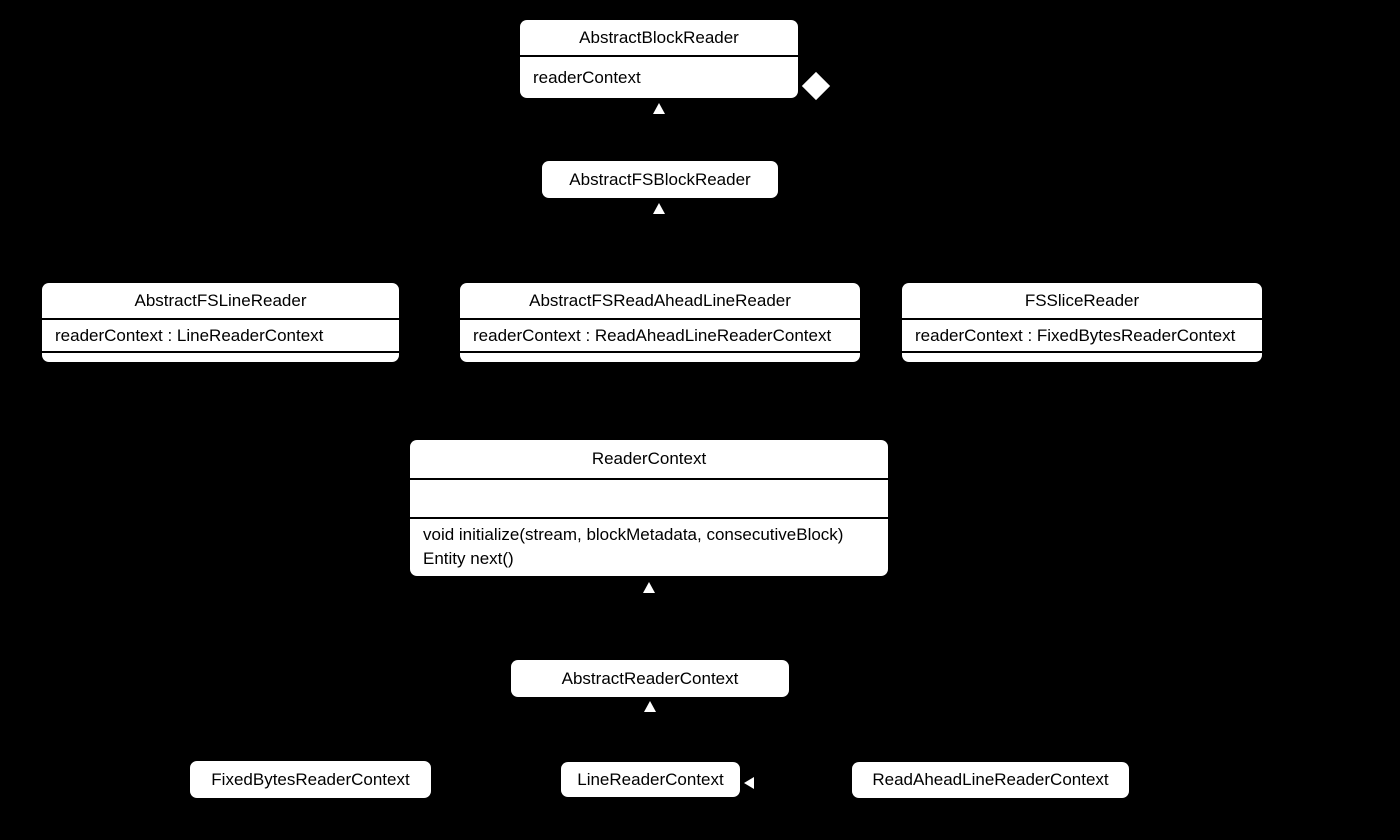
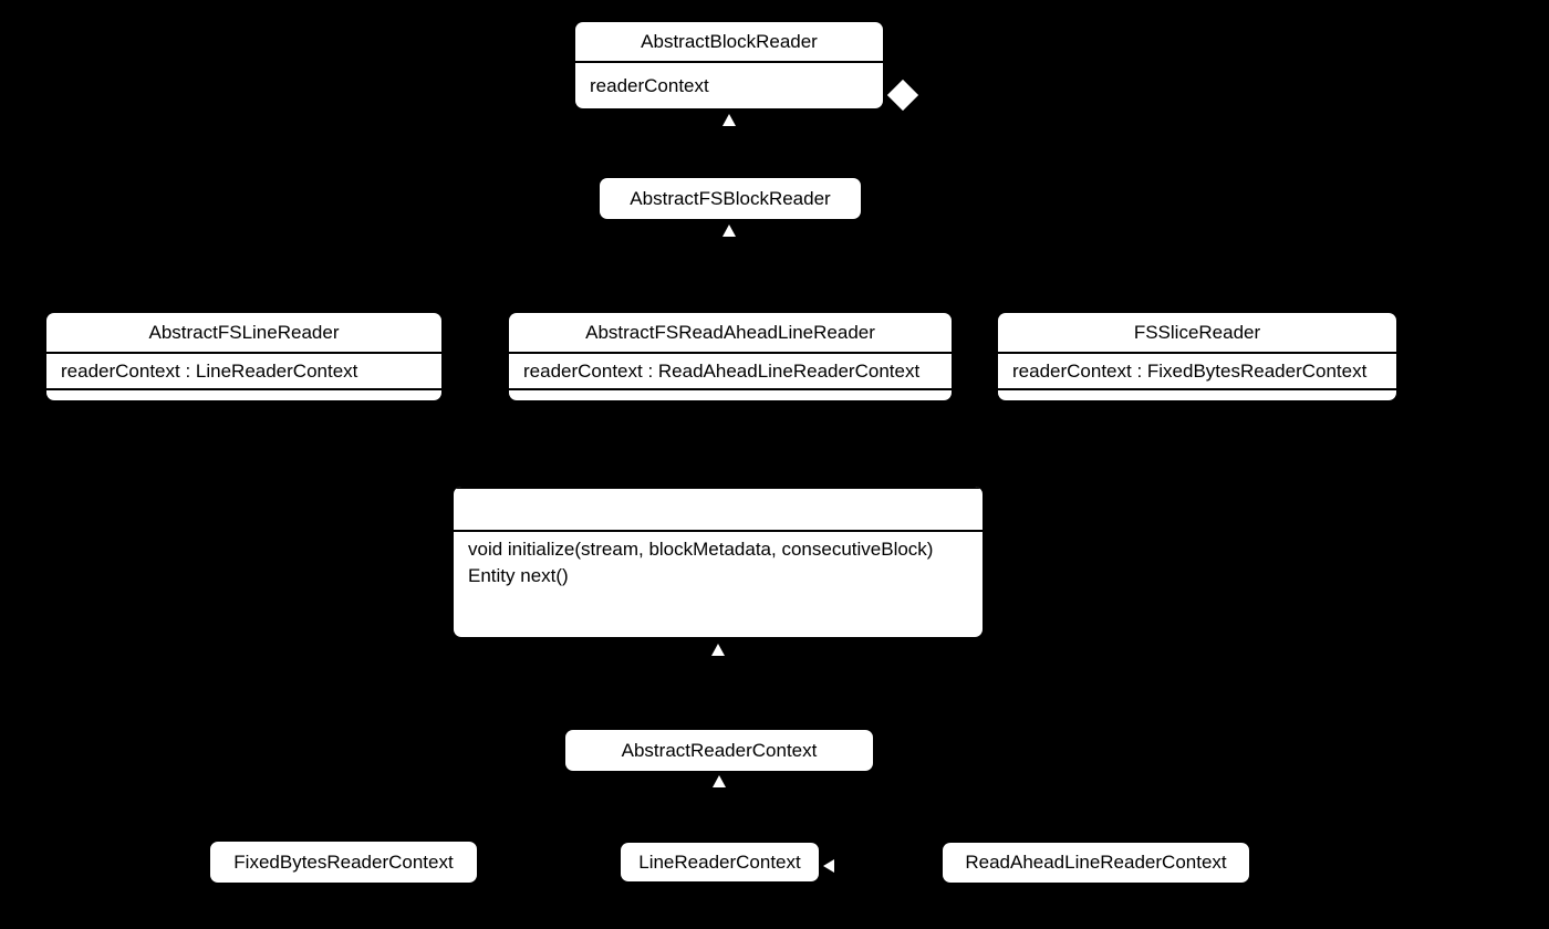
  AbstractBlockReader
  readerContext
  AbstractFSBlockReader
  AbstractFSLineReader
  readerContext : LineReaderContext
  AbstractFSReadAheadLineReader
  readerContext : ReadAheadLineReaderContext
  FSSliceReader
  readerContext : FixedBytesReaderContext
- ReaderContext
  void initialize(stream, blockMetadata, consecutiveBlock)
  Entity next()
  AbstractReaderContext
  FixedBytesReaderContext
  LineReaderContext
  ReadAheadLineReaderContext
